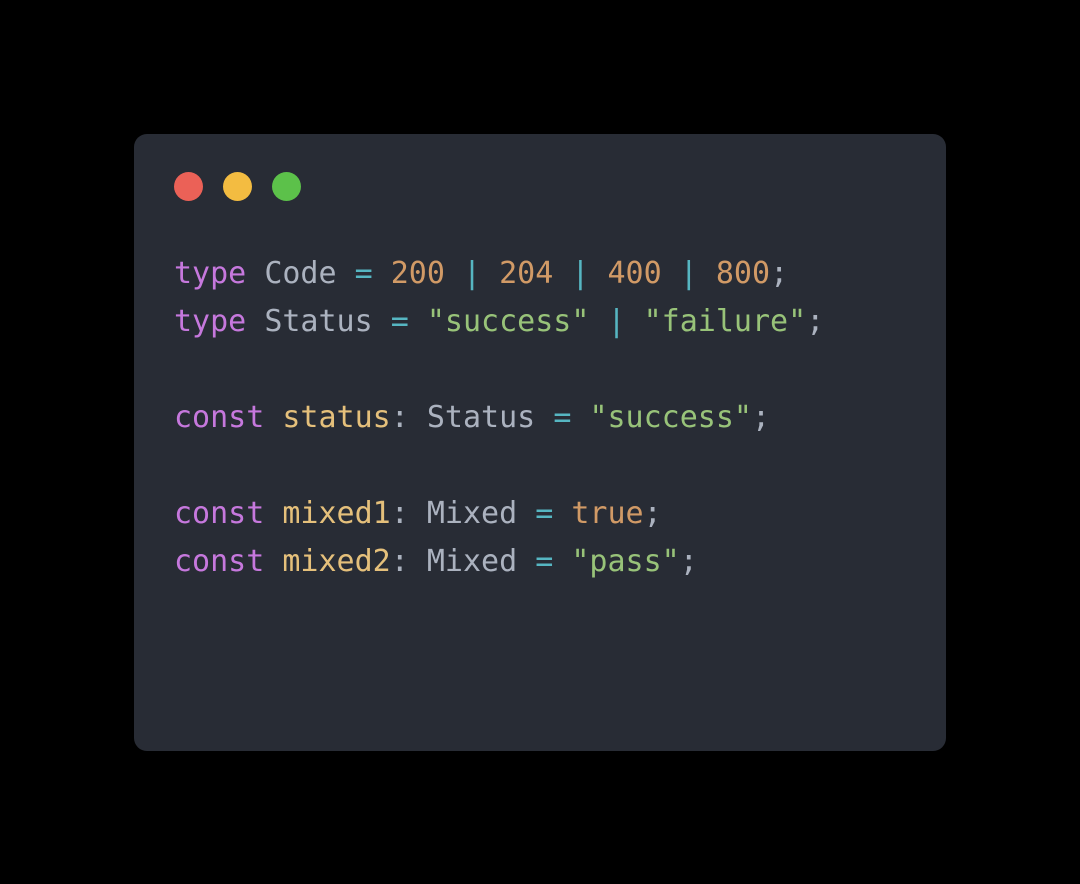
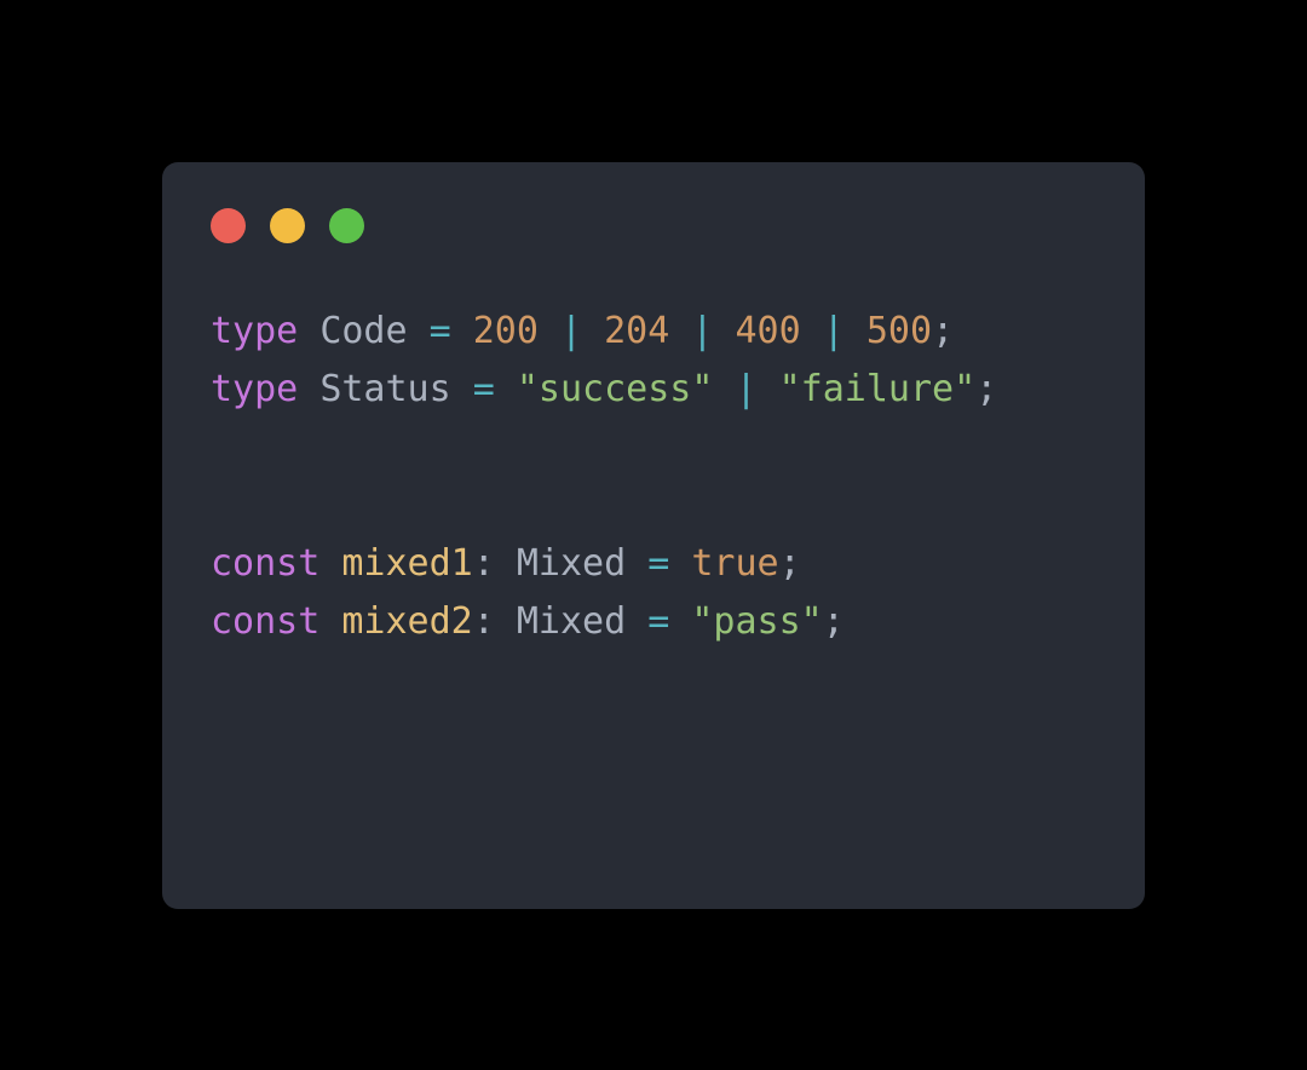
- type Code = 200 | 204 | 400 | 800;
+ type Code = 200 | 204 | 400 | 500;
  type Status = "success" | "failure";
- const status: Status = "success";
  const mixed1: Mixed = true;
  const mixed2: Mixed = "pass";
